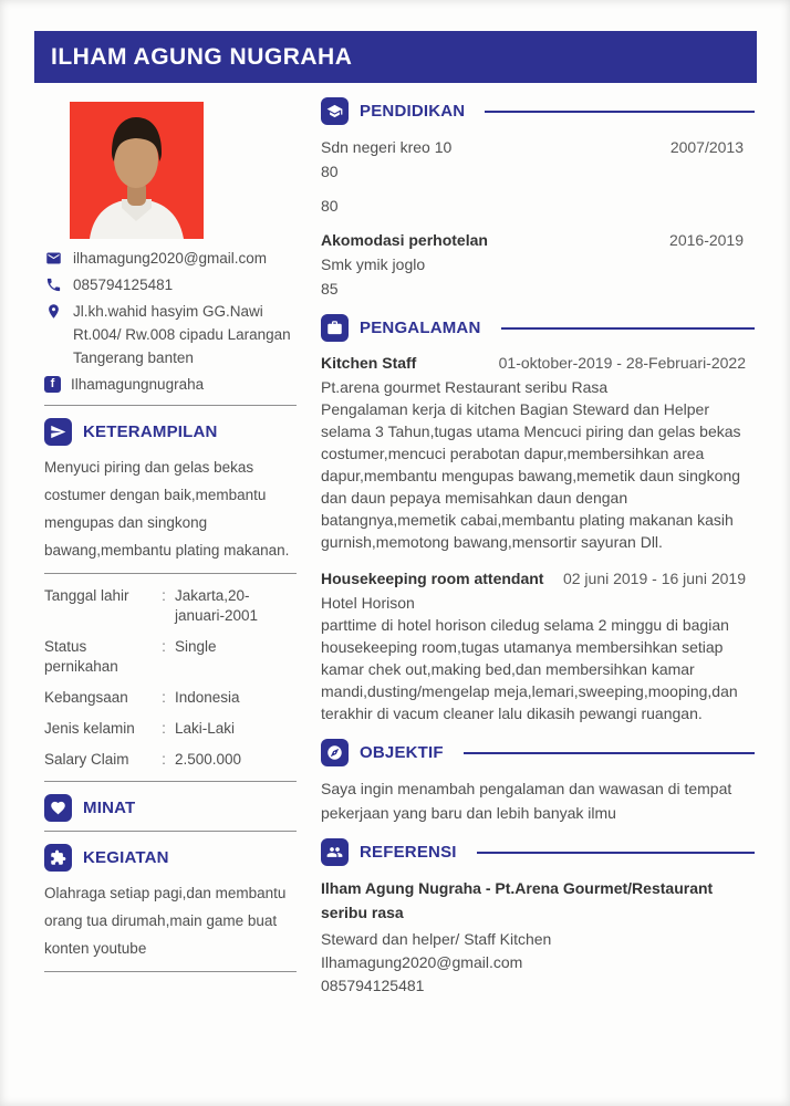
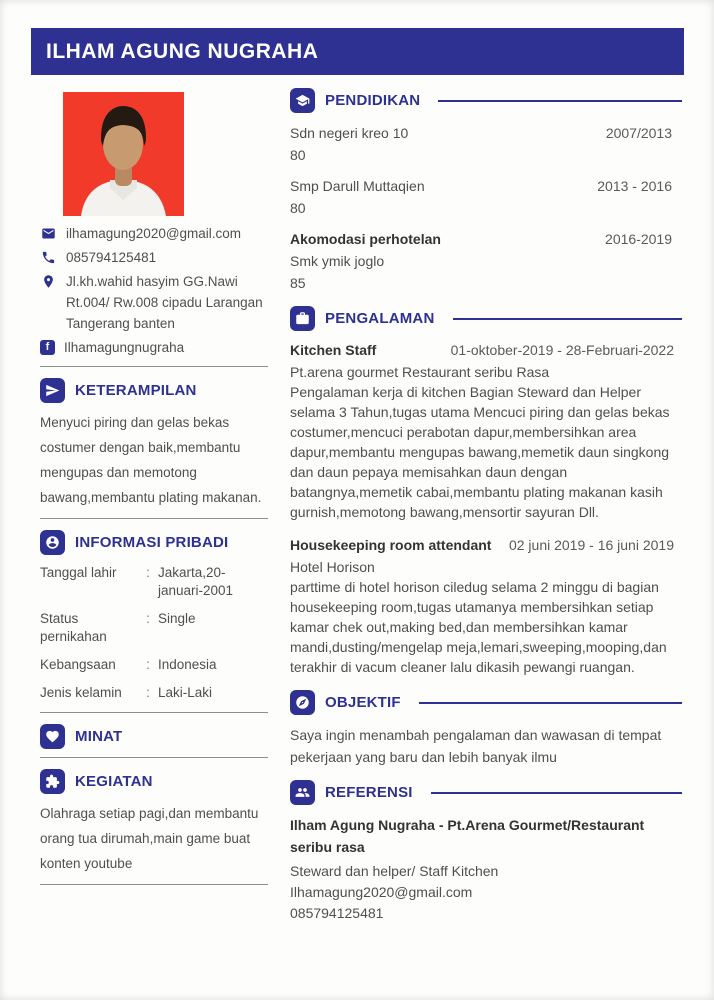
  ILHAM AGUNG NUGRAHA
  ilhamagung2020@gmail.com
  085794125481
  Jl.kh.wahid hasyim GG.Nawi Rt.004/ Rw.008 cipadu Larangan Tangerang banten
  Ilhamagungnugraha
  KETERAMPILAN
- Menyuci piring dan gelas bekas costumer dengan baik,membantu mengupas dan singkong bawang,membantu plating makanan.
+ Menyuci piring dan gelas bekas costumer dengan baik,membantu mengupas dan memotong bawang,membantu plating makanan.
+ INFORMASI PRIBADI
  Tanggal lahir
  Jakarta,20-januari-2001
  Status pernikahan
  Single
  Kebangsaan
  Indonesia
  Jenis kelamin
  Laki-Laki
- Salary Claim
- 2.500.000
  MINAT
  KEGIATAN
  Olahraga setiap pagi,dan membantu orang tua dirumah,main game buat konten youtube
  PENDIDIKAN
  Sdn negeri kreo 10
  2007/2013
  80
+ Smp Darull Muttaqien
+ 2013 - 2016
  80
  Akomodasi perhotelan
  2016-2019
  Smk ymik joglo
  85
  PENGALAMAN
  Kitchen Staff
  01-oktober-2019 - 28-Februari-2022
  Pt.arena gourmet Restaurant seribu Rasa
  Pengalaman kerja di kitchen Bagian Steward dan Helper selama 3 Tahun,tugas utama Mencuci piring dan gelas bekas costumer,mencuci perabotan dapur,membersihkan area dapur,membantu mengupas bawang,memetik daun singkong dan daun pepaya memisahkan daun dengan batangnya,memetik cabai,membantu plating makanan kasih gurnish,memotong bawang,mensortir sayuran Dll.
  Housekeeping room attendant
  02 juni 2019 - 16 juni 2019
  Hotel Horison
  parttime di hotel horison ciledug selama 2 minggu di bagian housekeeping room,tugas utamanya membersihkan setiap kamar chek out,making bed,dan membersihkan kamar mandi,dusting/mengelap meja,lemari,sweeping,mooping,dan terakhir di vacum cleaner lalu dikasih pewangi ruangan.
  OBJEKTIF
  Saya ingin menambah pengalaman dan wawasan di tempat pekerjaan yang baru dan lebih banyak ilmu
  REFERENSI
  Ilham Agung Nugraha - Pt.Arena Gourmet/Restaurant seribu rasa
  Steward dan helper/ Staff Kitchen
  Ilhamagung2020@gmail.com
  085794125481
